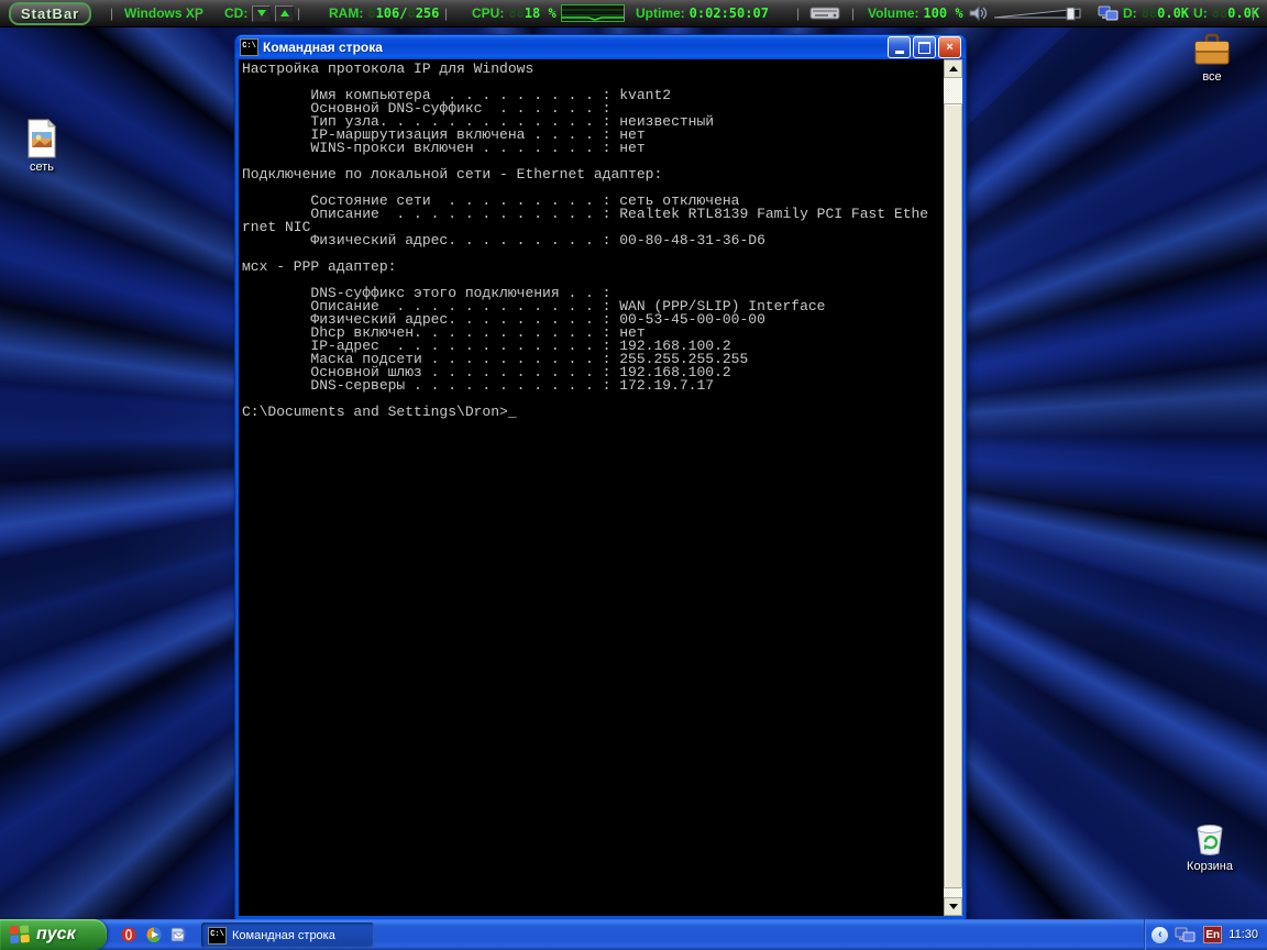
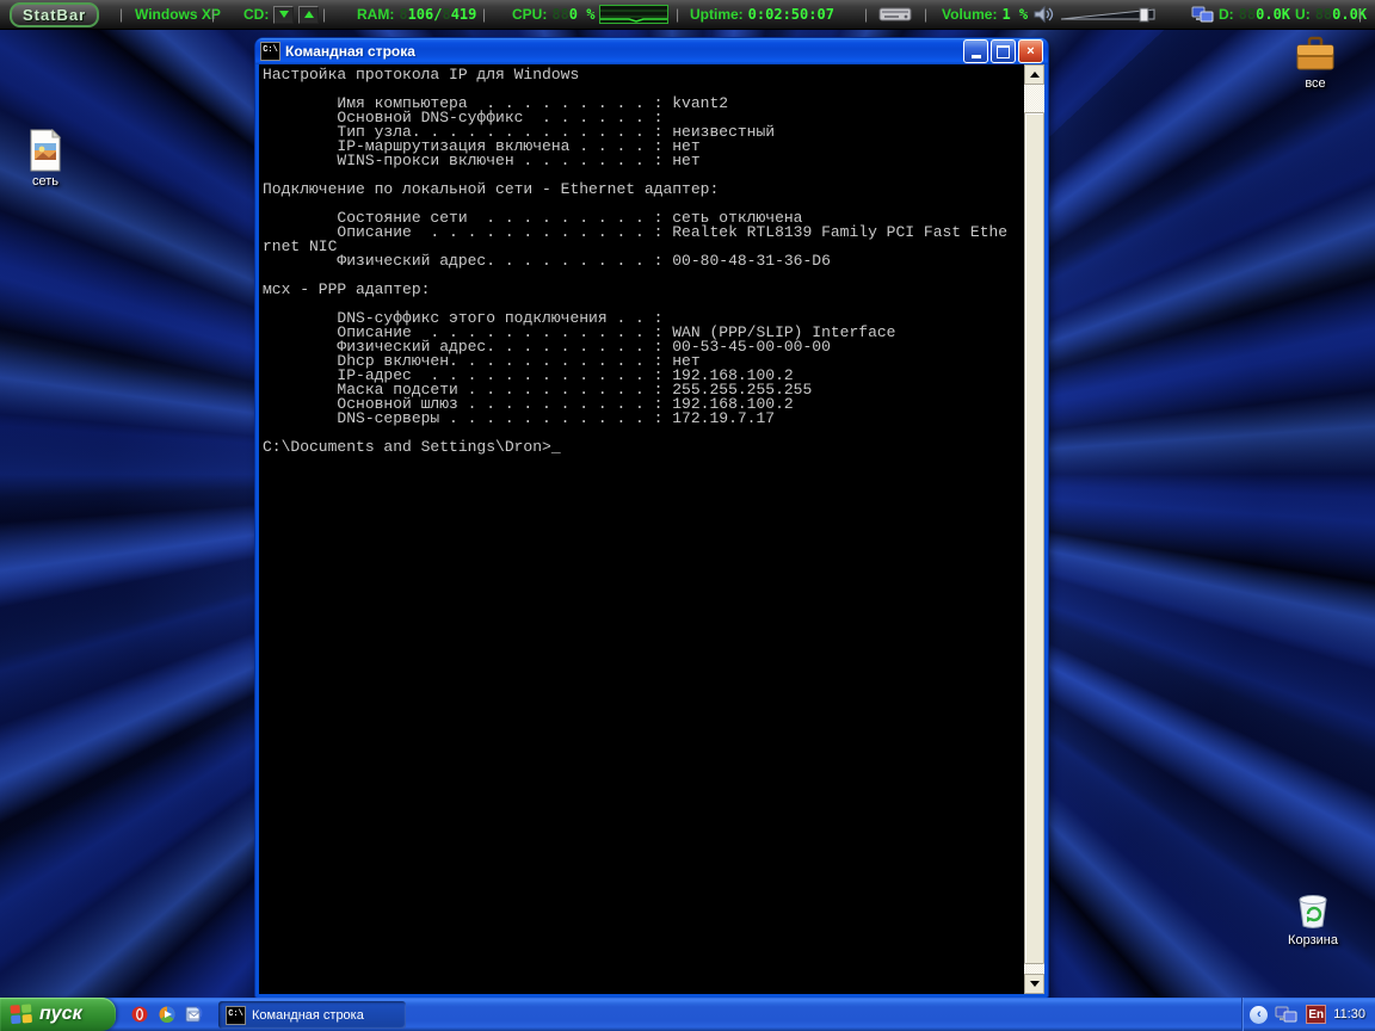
  StatBar
  |
  Windows XP
  |
  CD:
  |
  RAM:
- 8106/8256
+ 8106/8419
  |
  CPU:
- 8818 %
+ 880 %
  |
  Uptime:
  0:02:50:07
  |
  |
  Volume:
- 100 %
+ 1 %
  D:
  880.0K
  U:
  880.0K
  |
  сеть
  все
  Корзина
  C:\
  Командная строка
  ×
  Настройка протокола IP для Windows
  Имя компьютера . . . . . . . . . : kvant2
  Основной DNS-суффикс . . . . . . :
  Тип узла. . . . . . . . . . . . . : неизвестный
  IP-маршрутизация включена . . . . : нет
  WINS-прокси включен . . . . . . . : нет
  Подключение по локальной сети - Ethernet адаптер:
  Состояние сети . . . . . . . . . : сеть отключена
  Описание . . . . . . . . . . . . : Realtek RTL8139 Family PCI Fast Ethe
  rnet NIC
  Физический адрес. . . . . . . . . : 00-80-48-31-36-D6
  мсх - PPP адаптер:
  DNS-суффикс этого подключения . . :
  Описание . . . . . . . . . . . . : WAN (PPP/SLIP) Interface
  Физический адрес. . . . . . . . . : 00-53-45-00-00-00
  Dhcp включен. . . . . . . . . . . : нет
  IP-адрес . . . . . . . . . . . . : 192.168.100.2
  Маска подсети . . . . . . . . . . : 255.255.255.255
  Основной шлюз . . . . . . . . . . : 192.168.100.2
  DNS-серверы . . . . . . . . . . . : 172.19.7.17
  C:\Documents and Settings\Dron>_
  пуск
  C:\
  Командная строка
  ‹
  En
  11:30
